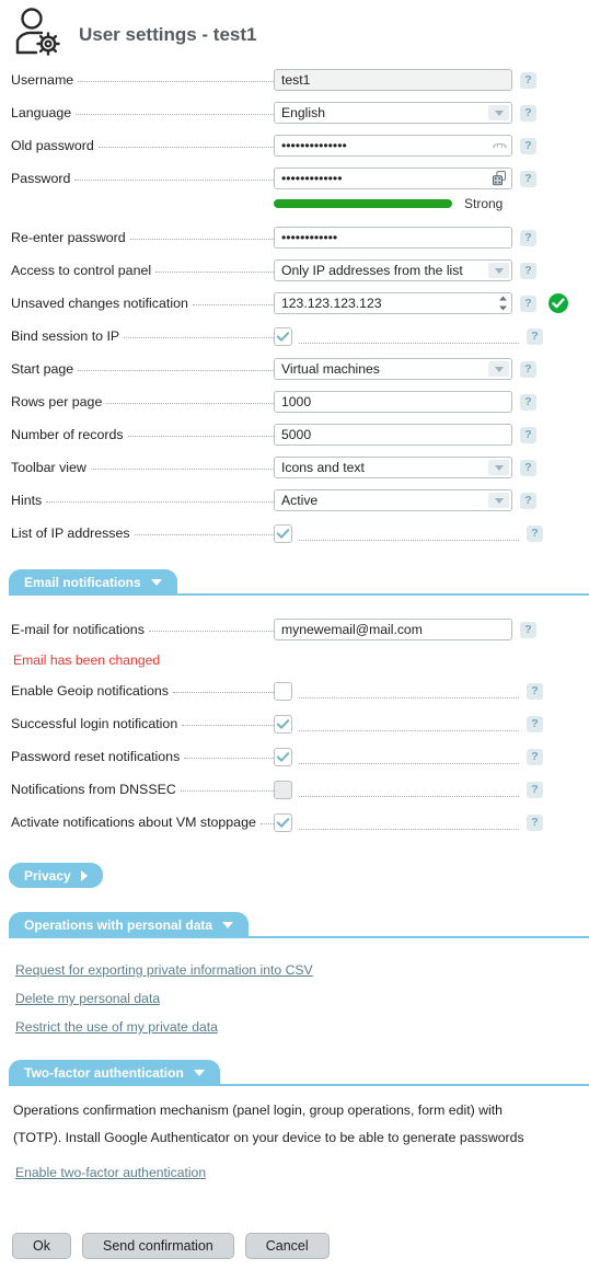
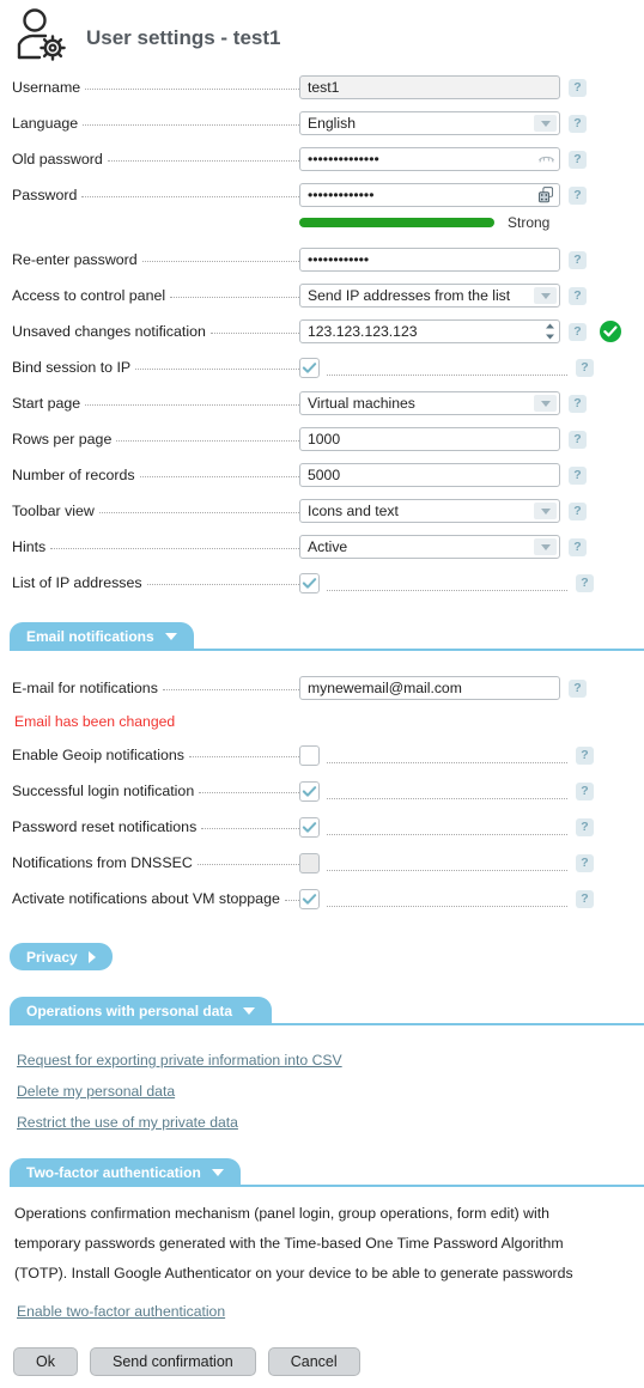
  User settings - test1
  Username
  test1
  ?
  Language
  English
  ?
  Old password
  ••••••••••••••
  ?
  Password
  •••••••••••••
  ?
  Strong
  Re-enter password
  ••••••••••••
  ?
  Access to control panel
- Only IP addresses from the list
+ Send IP addresses from the list
  ?
  Unsaved changes notification
  123.123.123.123
  ?
  Bind session to IP
  ?
  Start page
  Virtual machines
  ?
  Rows per page
  1000
  ?
  Number of records
  5000
  ?
  Toolbar view
  Icons and text
  ?
  Hints
  Active
  ?
  List of IP addresses
  ?
  Email notifications
  E-mail for notifications
  mynewemail@mail.com
  ?
  Email has been changed
  Enable Geoip notifications
  ?
  Successful login notification
  ?
  Password reset notifications
  ?
  Notifications from DNSSEC
  ?
  Activate notifications about VM stoppage
  ?
  Privacy
  Operations with personal data
  Request for exporting private information into CSV
  Delete my personal data
  Restrict the use of my private data
  Two-factor authentication
  Operations confirmation mechanism (panel login, group operations, form edit) with
+ temporary passwords generated with the Time-based One Time Password Algorithm
  (TOTP). Install Google Authenticator on your device to be able to generate passwords
  Enable two-factor authentication
  Ok
  Send confirmation
  Cancel
